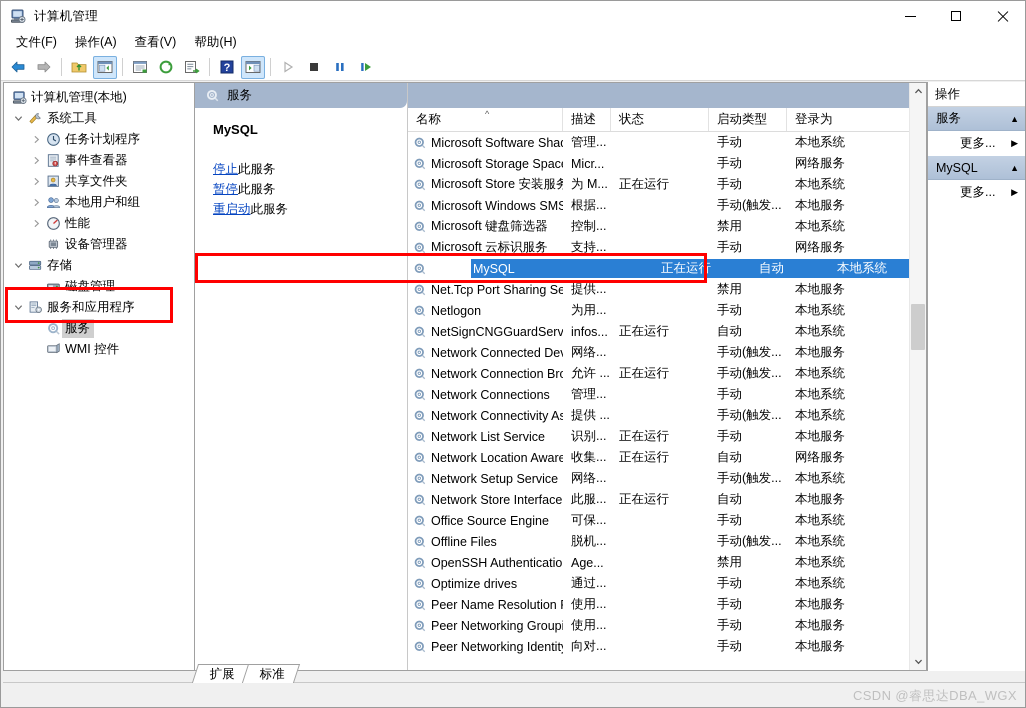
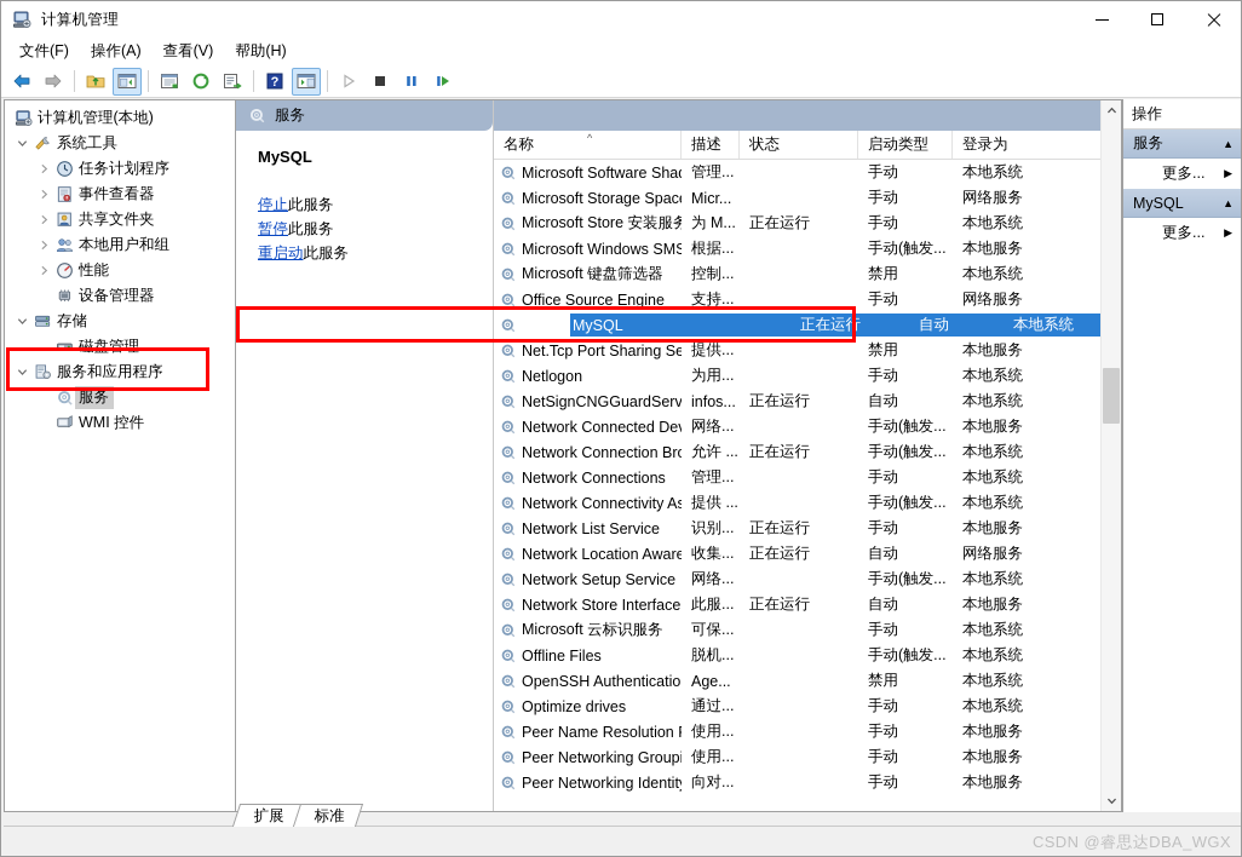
  计算机管理
  文件(F)
  操作(A)
  查看(V)
  帮助(H)
  ?
  计算机管理(本地)
  系统工具
  任务计划程序
  事件查看器
  共享文件夹
  本地用户和组
  性能
  设备管理器
  存储
  磁盘管理
  服务和应用程序
  服务
  WMI 控件
  服务
  MySQL
  停止此服务
  暂停此服务
  重启动此服务
  名称
  ^
  描述
  状态
  启动类型
  登录为
  Microsoft Software Sha
  管理...
  手动
  本地系统
  Microsoft Storage Spac
  Micr...
  手动
  网络服务
  Microsoft Store 安装服务
  为 M...
  正在运行
  手动
  本地系统
  Microsoft Windows SMS
  根据...
  手动(触发...
  本地服务
  Microsoft 键盘筛选器
  控制...
  禁用
  本地系统
- Microsoft 云标识服务
+ Office Source Engine
  支持...
  手动
  网络服务
  MySQL
  正在运行
  自动
  本地系统
  Net.Tcp Port Sharing Se
  提供...
  禁用
  本地服务
  Netlogon
  为用...
  手动
  本地系统
  NetSignCNGGuardServ
  infos...
  正在运行
  自动
  本地系统
  Network Connected De
  网络...
  手动(触发...
  本地服务
  Network Connection Br
  允许 ...
  正在运行
  手动(触发...
  本地系统
  Network Connections
  管理...
  手动
  本地系统
  Network Connectivity As
  提供 ...
  手动(触发...
  本地系统
  Network List Service
  识别...
  正在运行
  手动
  本地服务
  Network Location Aware
  收集...
  正在运行
  自动
  网络服务
  Network Setup Service
  网络...
  手动(触发...
  本地系统
  Network Store Interface
  此服...
  正在运行
  自动
  本地服务
- Office Source Engine
+ Microsoft 云标识服务
  可保...
  手动
  本地系统
  Offline Files
  脱机...
  手动(触发...
  本地系统
  OpenSSH Authenticatio
  Age...
  禁用
  本地系统
  Optimize drives
  通过...
  手动
  本地系统
  Peer Name Resolution
  使用...
  手动
  本地服务
  Peer Networking Group
  使用...
  手动
  本地服务
  Peer Networking Identit
  向对...
  手动
  本地服务
  操作
  服务
  ▲
  更多...
  ▶
  MySQL
  ▲
  更多...
  ▶
  CSDN @睿思达DBA_WGX
